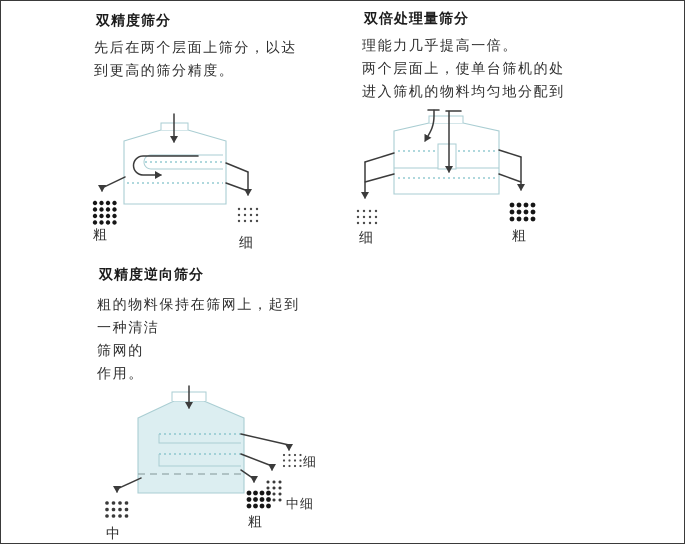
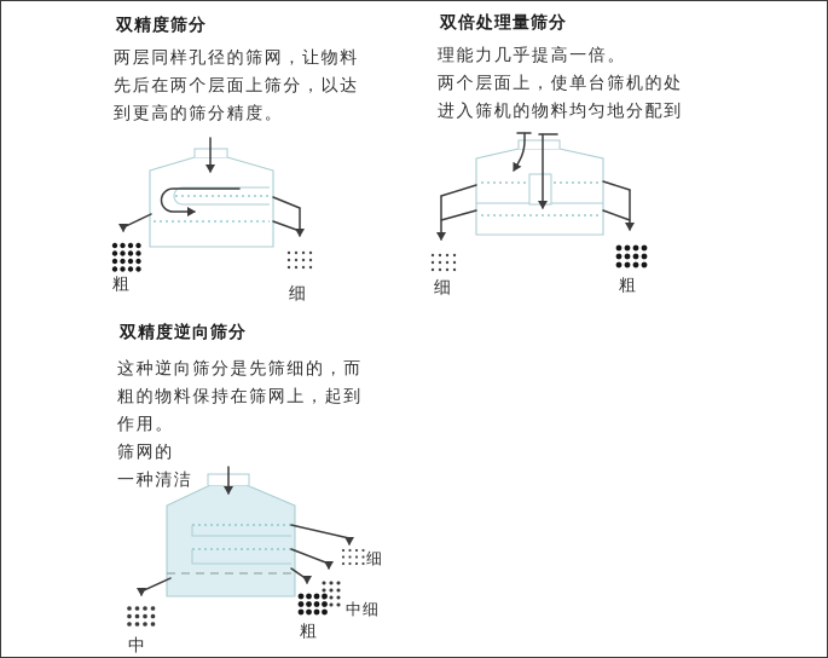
  双精度筛分
+ 两层同样孔径的筛网，让物料
  先后在两个层面上筛分，以达
  到更高的筛分精度。
  双倍处理量筛分
  理能力几乎提高一倍。
  两个层面上，使单台筛机的处
  进入筛机的物料均匀地分配到
  双精度逆向筛分
+ 这种逆向筛分是先筛细的，而
  粗的物料保持在筛网上，起到
- 一种清洁
+ 作用。
  筛网的
- 作用。
+ 一种清洁
  粗
  细
  细
  粗
  细
  中细
  粗
  中
